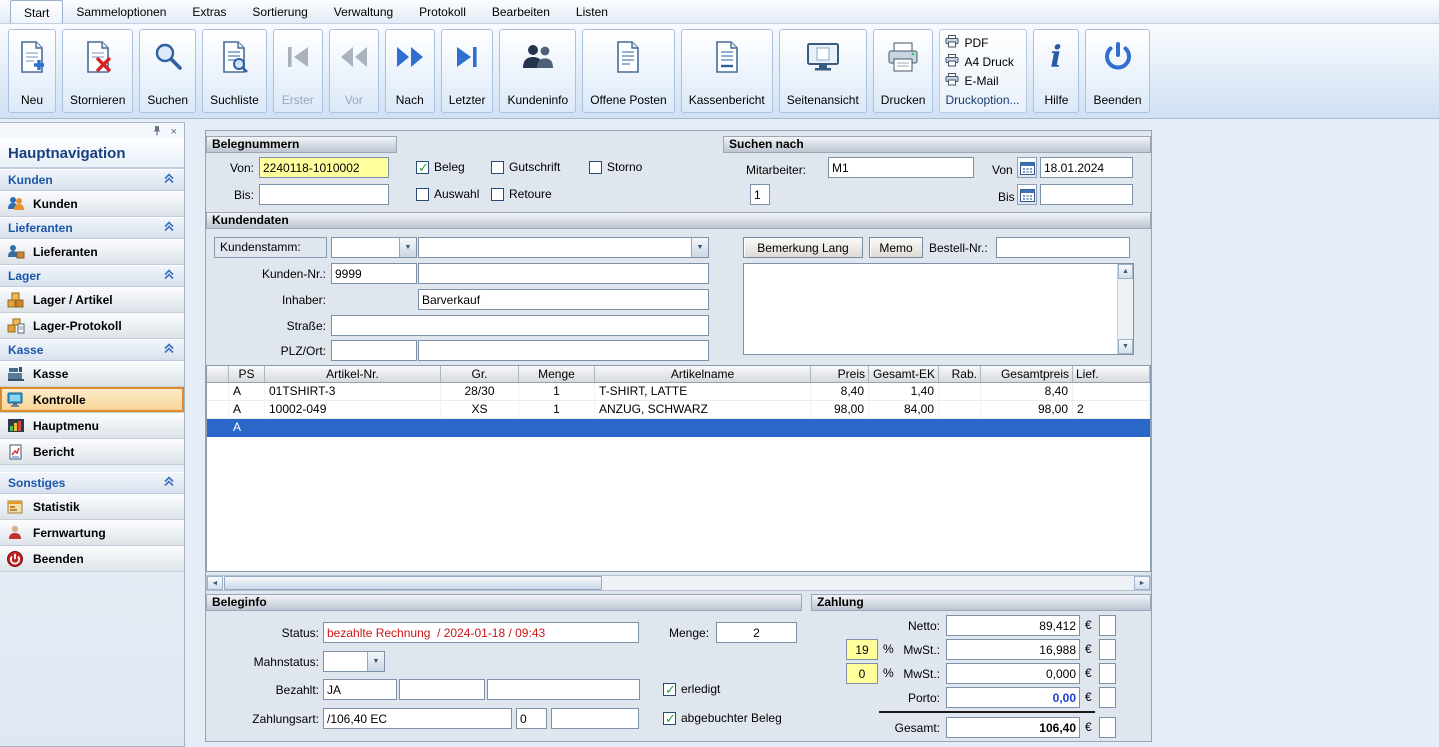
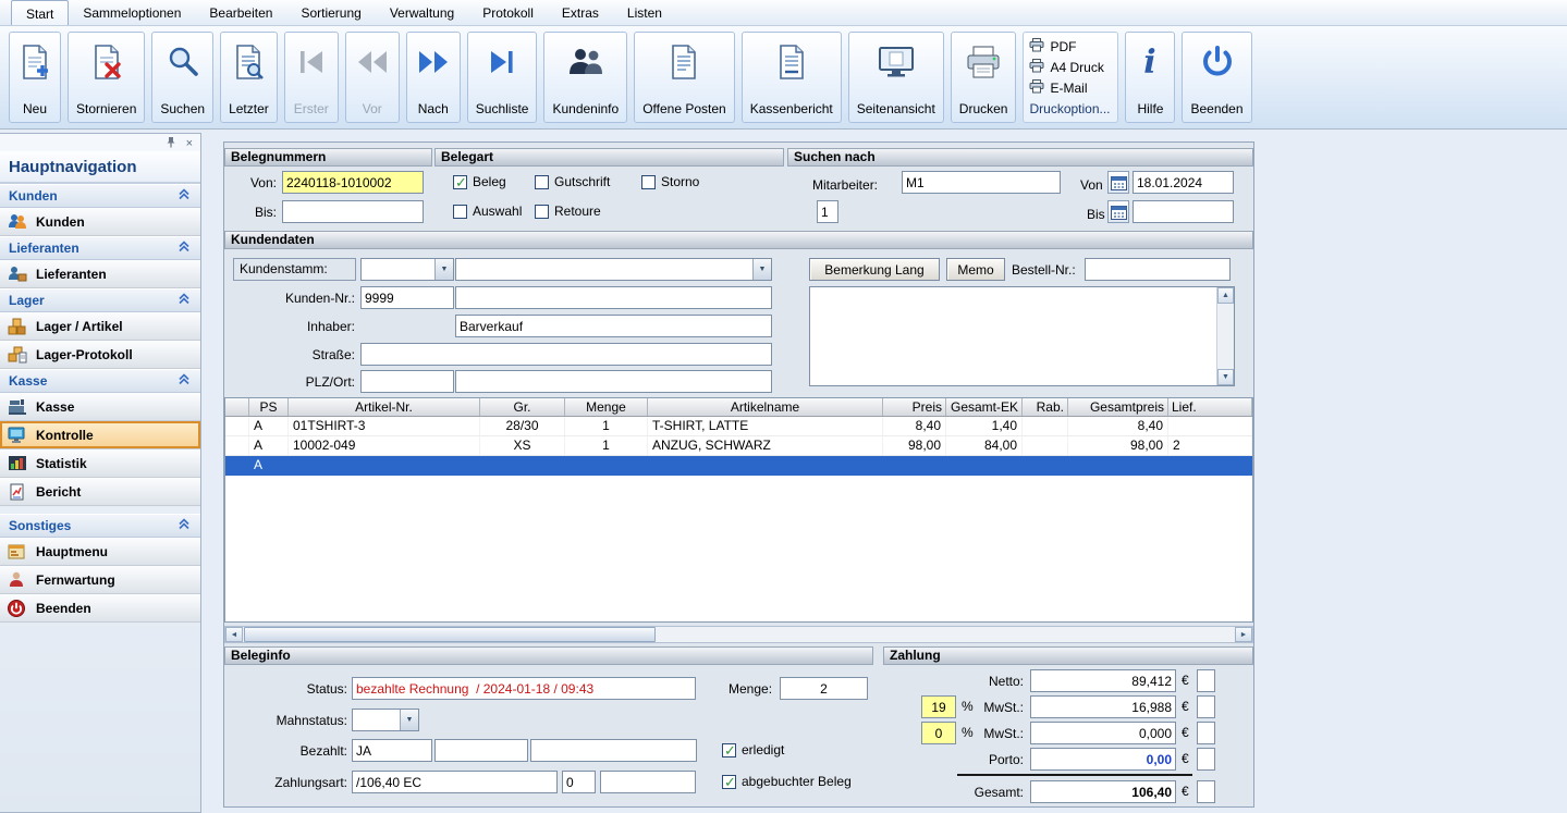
  Start
  Sammeloptionen
- Extras
+ Bearbeiten
  Sortierung
  Verwaltung
  Protokoll
- Bearbeiten
+ Extras
  Listen
  Neu
  Stornieren
  Suchen
- Suchliste
+ Letzter
  Erster
  Vor
  Nach
- Letzter
+ Suchliste
  Kundeninfo
  Offene Posten
  Kassenbericht
  Seitenansicht
  Drucken
  PDF
  A4 Druck
  E-Mail
  Druckoption...
  i
  Hilfe
  Beenden
  ×
  Hauptnavigation
  Kunden
  Kunden
  Lieferanten
  Lieferanten
  Lager
  Lager / Artikel
  Lager-Protokoll
  Kasse
  Kasse
  Kontrolle
- Hauptmenu
+ Statistik
  Bericht
  Sonstiges
- Statistik
+ Hauptmenu
  Fernwartung
  Beenden
  Belegnummern
+ Belegart
  Suchen nach
  Von:
  2240118-1010002
  Bis:
  Beleg
  Gutschrift
  Storno
  Auswahl
  Retoure
  Mitarbeiter:
  M1
  1
  Von
  18.01.2024
  Bis
  Kundendaten
  Kundenstamm:
  Bemerkung Lang
  Memo
  Bestell-Nr.:
  Kunden-Nr.:
  9999
  Inhaber:
  Barverkauf
  Straße:
  PLZ/Ort:
  PS
  Artikel-Nr.
  Gr.
  Menge
  Artikelname
  Preis
  Gesamt-EK
  Rab.
  Gesamtpreis
  Lief.
  A
  01TSHIRT-3
  28/30
  1
  T-SHIRT, LATTE
  8,40
  1,40
  8,40
  A
  10002-049
  XS
  1
  ANZUG, SCHWARZ
  98,00
  84,00
  98,00
  2
  A
  Beleginfo
  Zahlung
  Status:
  bezahlte Rechnung / 2024-01-18 / 09:43
  Menge:
  2
  Mahnstatus:
  Bezahlt:
  JA
  erledigt
  Zahlungsart:
  /106,40 EC
  0
  abgebuchter Beleg
  Netto:
  89,412
  €
  19
  %
  MwSt.:
  16,988
  €
  0
  %
  MwSt.:
  0,000
  €
  Porto:
  0,00
  €
  Gesamt:
  106,40
  €
